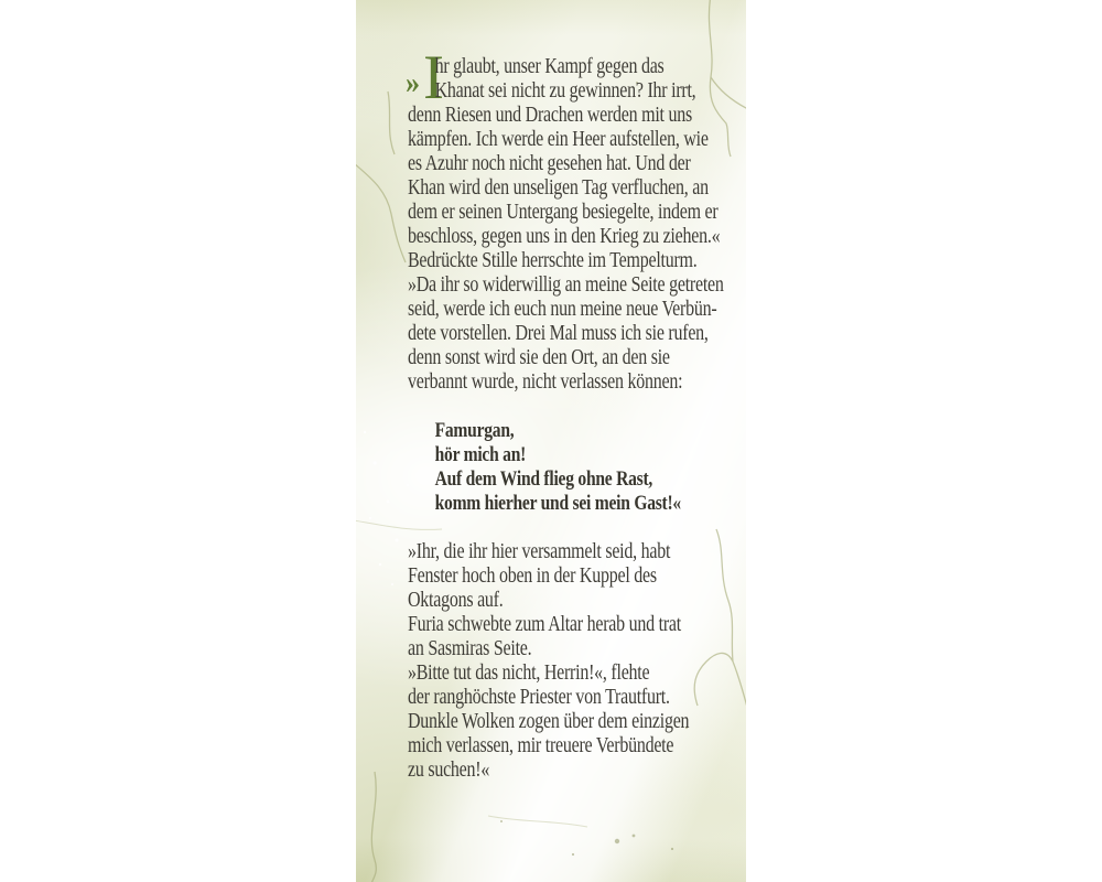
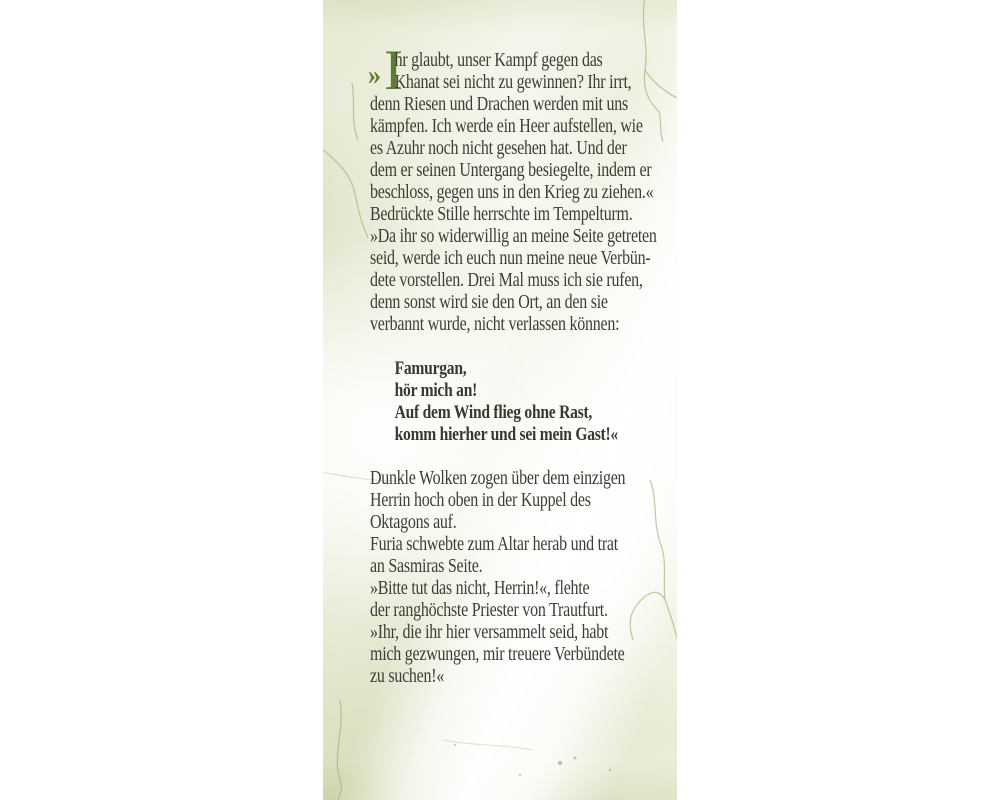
  »
  I
  hr glaubt, unser Kampf gegen das
  Khanat sei nicht zu gewinnen? Ihr irrt,
  denn Riesen und Drachen werden mit uns
  kämpfen. Ich werde ein Heer aufstellen, wie
  es Azuhr noch nicht gesehen hat. Und der
- Khan wird den unseligen Tag verfluchen, an
  dem er seinen Untergang besiegelte, indem er
  beschloss, gegen uns in den Krieg zu ziehen.«
  Bedrückte Stille herrschte im Tempelturm.
  »Da ihr so widerwillig an meine Seite getreten
  seid, werde ich euch nun meine neue Verbün-
  dete vorstellen. Drei Mal muss ich sie rufen,
  denn sonst wird sie den Ort, an den sie
  verbannt wurde, nicht verlassen können:
  Famurgan,
  hör mich an!
  Auf dem Wind flieg ohne Rast,
  komm hierher und sei mein Gast!«
- »Ihr, die ihr hier versammelt seid, habt
+ Dunkle Wolken zogen über dem einzigen
- Fenster hoch oben in der Kuppel des
+ Herrin hoch oben in der Kuppel des
  Oktagons auf.
  Furia schwebte zum Altar herab und trat
  an Sasmiras Seite.
  »Bitte tut das nicht, Herrin!«, flehte
  der ranghöchste Priester von Trautfurt.
- Dunkle Wolken zogen über dem einzigen
+ »Ihr, die ihr hier versammelt seid, habt
- mich verlassen, mir treuere Verbündete
+ mich gezwungen, mir treuere Verbündete
  zu suchen!«
